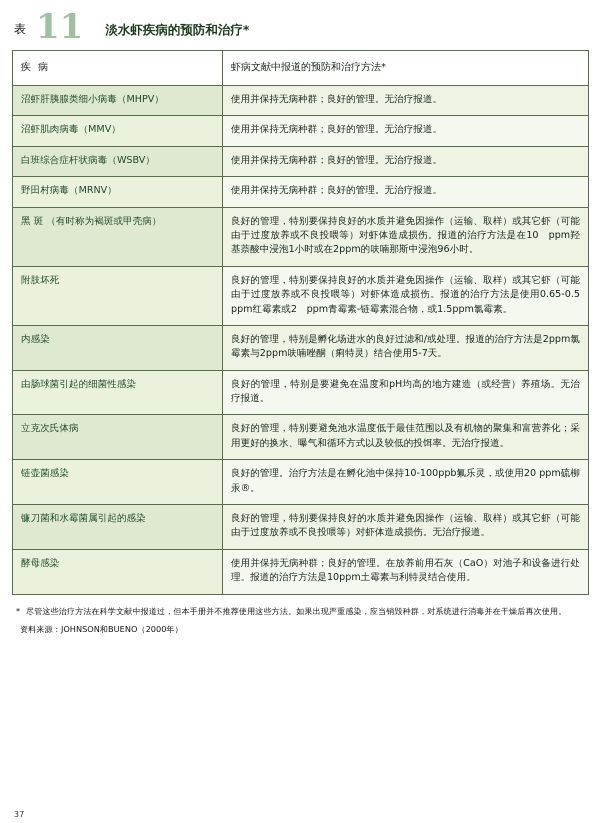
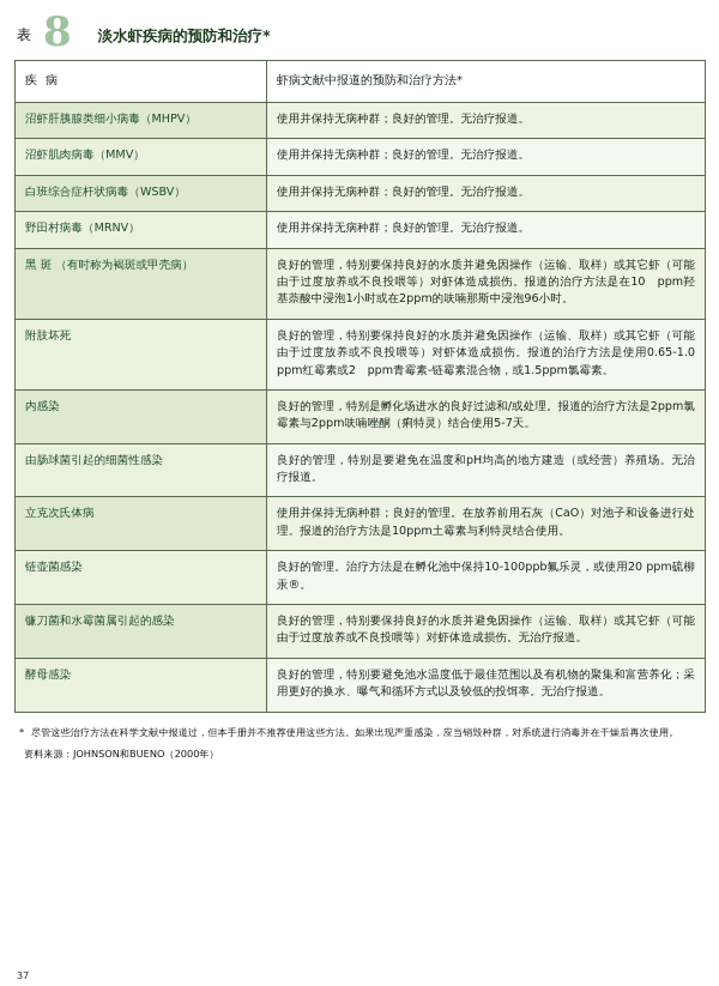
  表
- 11
+ 8
  淡水虾疾病的预防和治疗*
  疾 病	虾病文献中报道的预防和治疗方法*
  沼虾肝胰腺类细小病毒（MHPV）	使用并保持无病种群；良好的管理。无治疗报道。
  沼虾肌肉病毒（MMV）	使用并保持无病种群；良好的管理。无治疗报道。
  白班综合症杆状病毒（WSBV）	使用并保持无病种群；良好的管理。无治疗报道。
  野田村病毒（MRNV）	使用并保持无病种群；良好的管理。无治疗报道。
  黑 斑 （有时称为褐斑或甲壳病）	良好的管理，特别要保持良好的水质并避免因操作（运输、取样）或其它虾（可能由于过度放养或不良投喂等）对虾体造成损伤。报道的治疗方法是在10 ppm羟基萘酸中浸泡1小时或在2ppm的呋喃那斯中浸泡96小时。
- 附肢坏死	良好的管理，特别要保持良好的水质并避免因操作（运输、取样）或其它虾（可能由于过度放养或不良投喂等）对虾体造成损伤。报道的治疗方法是使用0.65-0.5 ppm红霉素或2 ppm青霉素-链霉素混合物，或1.5ppm氯霉素。
+ 附肢坏死	良好的管理，特别要保持良好的水质并避免因操作（运输、取样）或其它虾（可能由于过度放养或不良投喂等）对虾体造成损伤。报道的治疗方法是使用0.65-1.0 ppm红霉素或2 ppm青霉素-链霉素混合物，或1.5ppm氯霉素。
  内感染	良好的管理，特别是孵化场进水的良好过滤和/或处理。报道的治疗方法是2ppm氯霉素与2ppm呋喃唑酮（痢特灵）结合使用5-7天。
  由肠球菌引起的细菌性感染	良好的管理，特别是要避免在温度和pH均高的地方建造（或经营）养殖场。无治疗报道。
- 立克次氏体病	良好的管理，特别要避免池水温度低于最佳范围以及有机物的聚集和富营养化；采用更好的换水、曝气和循环方式以及较低的投饵率。无治疗报道。
+ 立克次氏体病	使用并保持无病种群；良好的管理。在放养前用石灰（CaO）对池子和设备进行处理。报道的治疗方法是10ppm土霉素与利特灵结合使用。
  链壶菌感染	良好的管理。治疗方法是在孵化池中保持10-100ppb氟乐灵，或使用20 ppm硫柳汞®。
  镰刀菌和水霉菌属引起的感染	良好的管理，特别要保持良好的水质并避免因操作（运输、取样）或其它虾（可能由于过度放养或不良投喂等）对虾体造成损伤。无治疗报道。
- 酵母感染	使用并保持无病种群；良好的管理。在放养前用石灰（CaO）对池子和设备进行处理。报道的治疗方法是10ppm土霉素与利特灵结合使用。
+ 酵母感染	良好的管理，特别要避免池水温度低于最佳范围以及有机物的聚集和富营养化；采用更好的换水、曝气和循环方式以及较低的投饵率。无治疗报道。
  *
  尽管这些治疗方法在科学文献中报道过，但本手册并不推荐使用这些方法。如果出现严重感染，应当销毁种群，对系统进行消毒并在干燥后再次使用。
  资料来源：JOHNSON和BUENO（2000年）
  37
